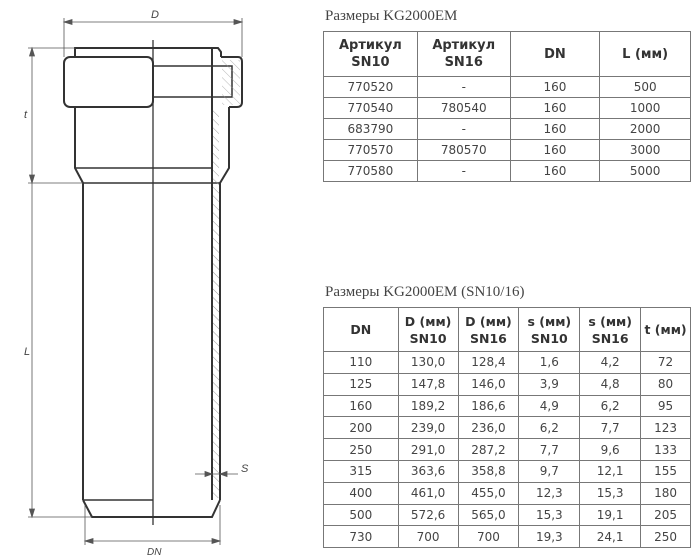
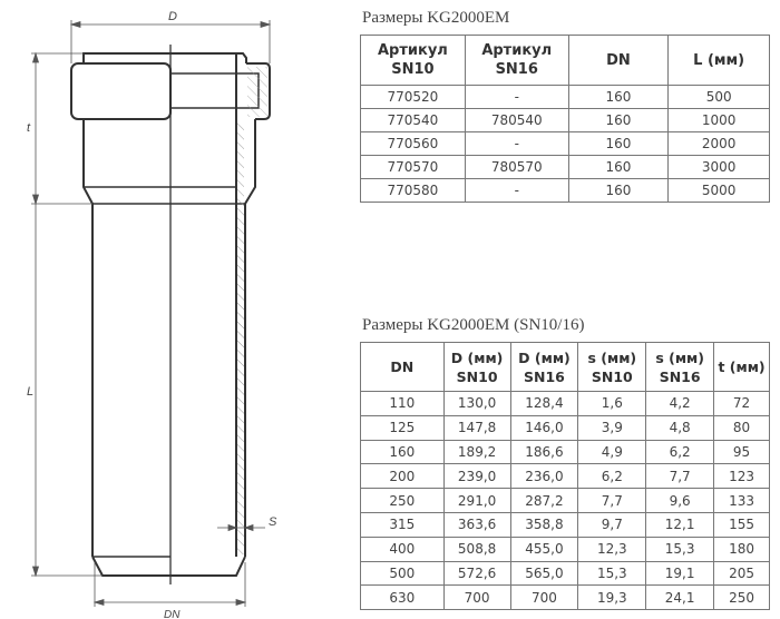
  D
  t
  L
  S
  DN
  Размеры KG2000EM
  АртикулSN10	АртикулSN16	DN	L (мм)
  770520	-	160	500
  770540	780540	160	1000
- 683790	-	160	2000
+ 770560	-	160	2000
  770570	780570	160	3000
  770580	-	160	5000
  Размеры KG2000EM (SN10/16)
  DN	D (мм)SN10	D (мм)SN16	s (мм)SN10	s (мм)SN16	t (мм)
  110	130,0	128,4	1,6	4,2	72
  125	147,8	146,0	3,9	4,8	80
  160	189,2	186,6	4,9	6,2	95
  200	239,0	236,0	6,2	7,7	123
  250	291,0	287,2	7,7	9,6	133
  315	363,6	358,8	9,7	12,1	155
- 400	461,0	455,0	12,3	15,3	180
+ 400	508,8	455,0	12,3	15,3	180
  500	572,6	565,0	15,3	19,1	205
- 730	700	700	19,3	24,1	250
+ 630	700	700	19,3	24,1	250
